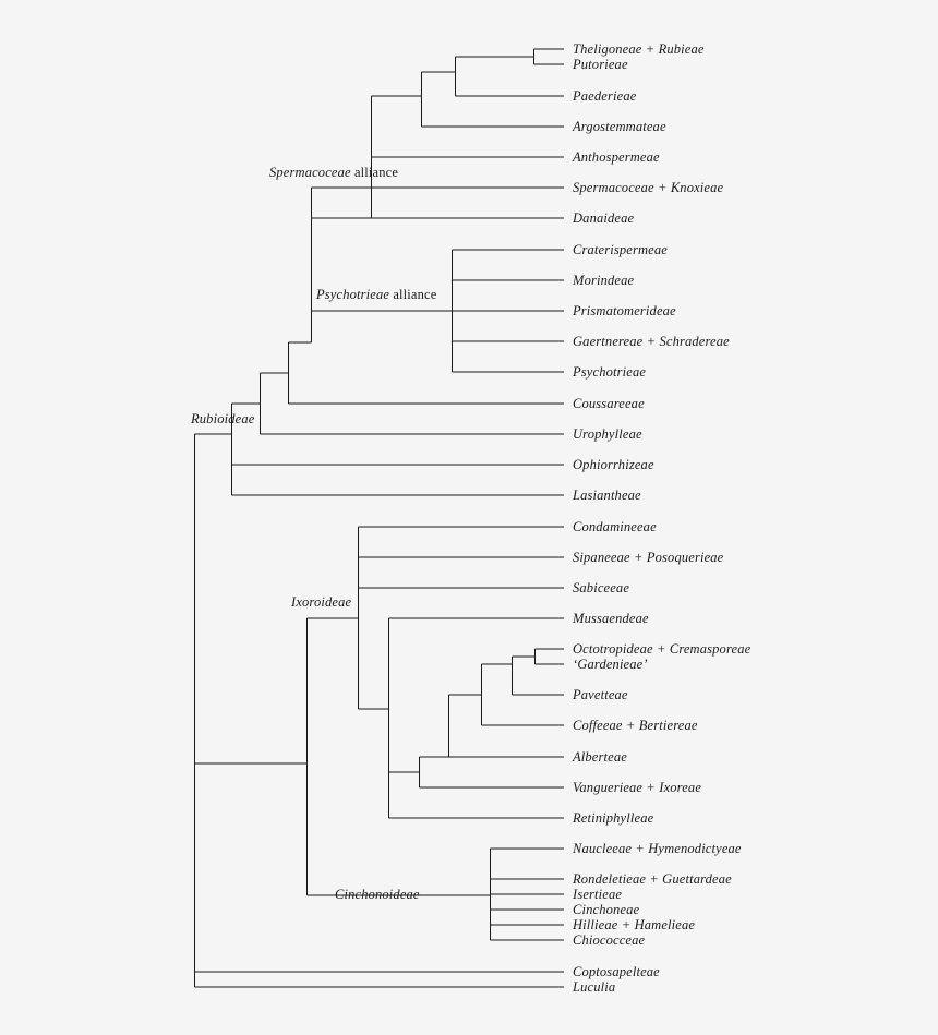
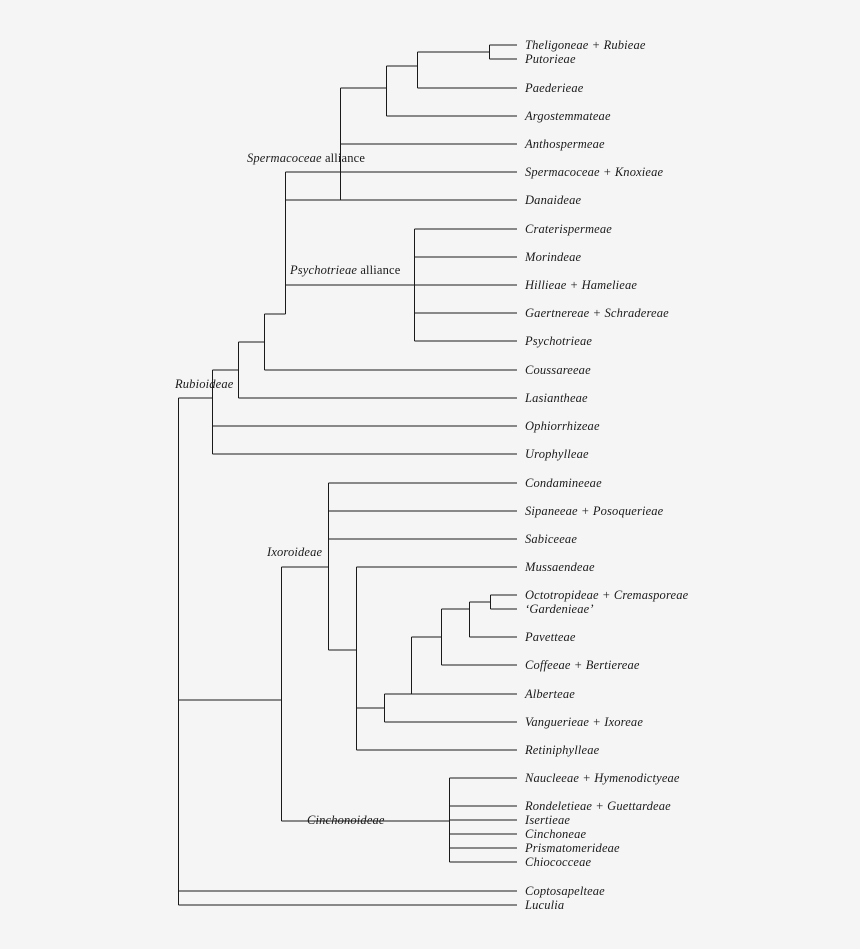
  Theligoneae + Rubieae
  Putorieae
  Paederieae
  Argostemmateae
  Anthospermeae
  Spermacoceae + Knoxieae
  Danaideae
  Craterispermeae
  Morindeae
- Prismatomerideae
+ Hillieae + Hamelieae
  Gaertnereae + Schradereae
  Psychotrieae
  Coussareeae
- Urophylleae
+ Lasiantheae
  Ophiorrhizeae
- Lasiantheae
+ Urophylleae
  Condamineeae
  Sipaneeae + Posoquerieae
  Sabiceeae
  Mussaendeae
  Octotropideae + Cremasporeae
  ‘Gardenieae’
  Pavetteae
  Coffeeae + Bertiereae
  Alberteae
  Vanguerieae + Ixoreae
  Retiniphylleae
  Naucleeae + Hymenodictyeae
  Rondeletieae + Guettardeae
  Isertieae
  Cinchoneae
- Hillieae + Hamelieae
+ Prismatomerideae
  Chiococceae
  Coptosapelteae
  Luculia
  Spermacoceae alliance
  Psychotrieae alliance
  Rubioideae
  Ixoroideae
  Cinchonoideae
